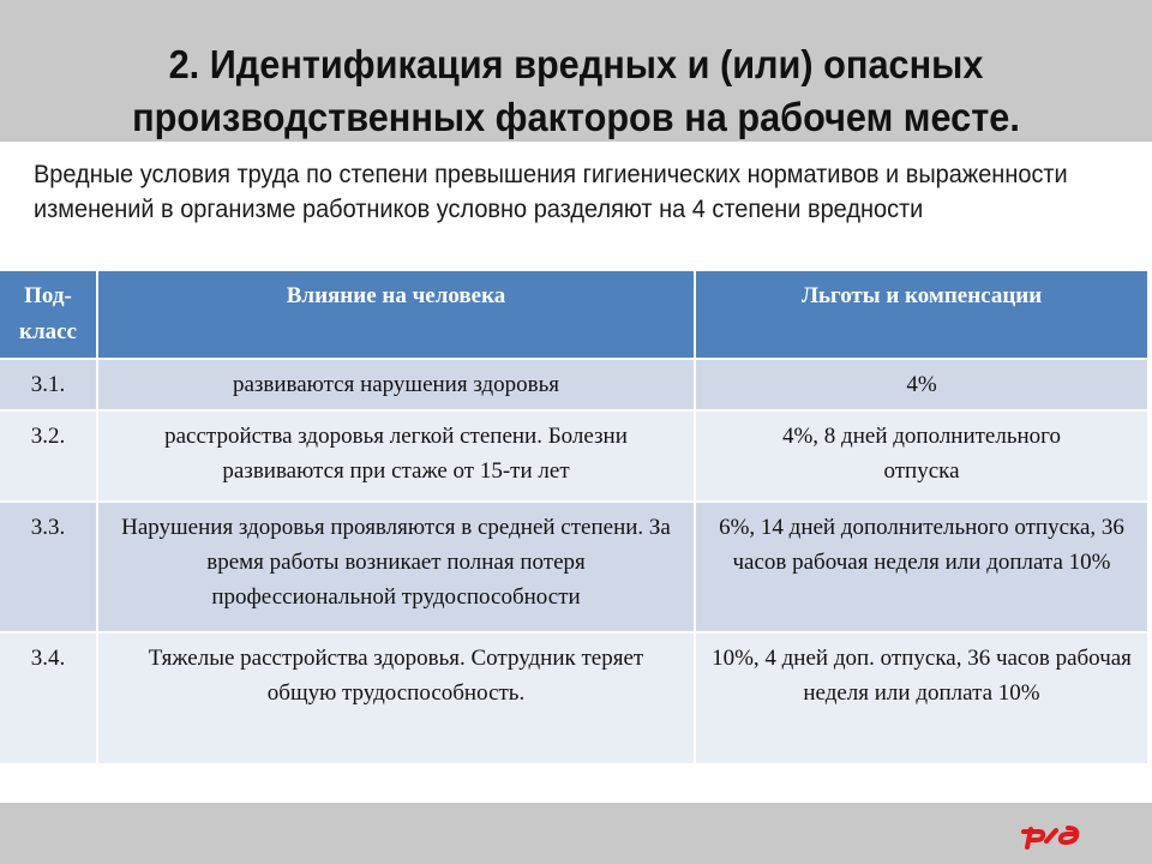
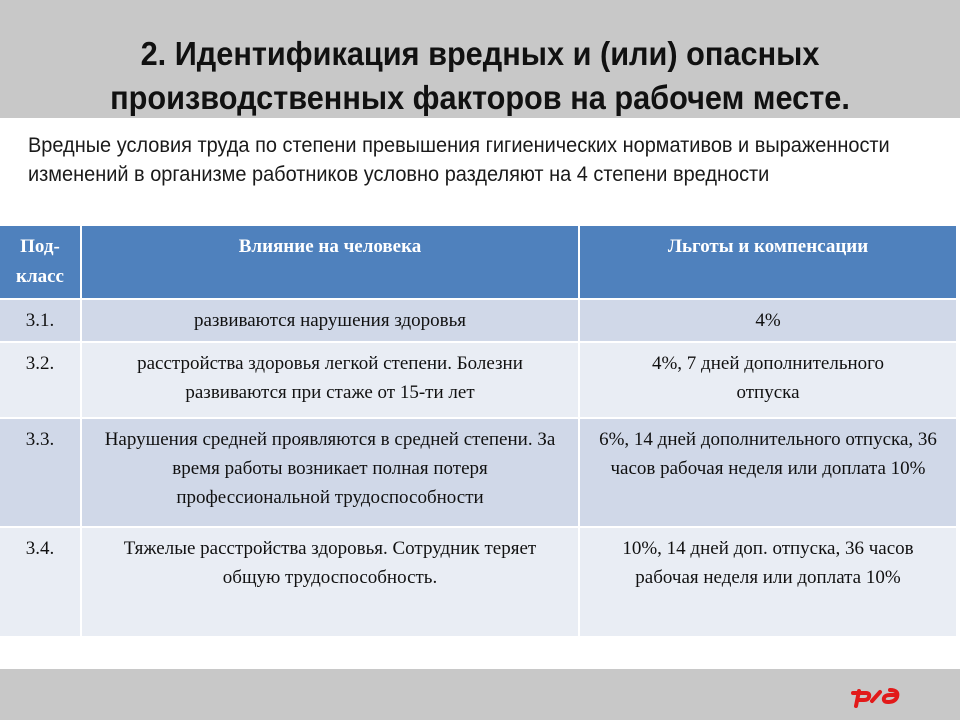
  2. Идентификация вредных и (или) опасных
  производственных факторов на рабочем месте.
  Вредные условия труда по степени превышения гигиенических нормативов и выраженности изменений в организме работников условно разделяют на 4 степени вредности
  Под-класс	Влияние на человека	Льготы и компенсации
  3.1.	развиваются нарушения здоровья	4%
- 3.2.	расстройства здоровья легкой степени. Болезни развиваются при стаже от 15-ти лет	4%, 8 дней дополнительного отпуска
+ 3.2.	расстройства здоровья легкой степени. Болезни развиваются при стаже от 15-ти лет	4%, 7 дней дополнительного отпуска
- 3.3.	Нарушения здоровья проявляются в средней степени. За время работы возникает полная потеря профессиональной трудоспособности	6%, 14 дней дополнительного отпуска, 36 часов рабочая неделя или доплата 10%
+ 3.3.	Нарушения средней проявляются в средней степени. За время работы возникает полная потеря профессиональной трудоспособности	6%, 14 дней дополнительного отпуска, 36 часов рабочая неделя или доплата 10%
- 3.4.	Тяжелые расстройства здоровья. Сотрудник теряет общую трудоспособность.	10%, 4 дней доп. отпуска, 36 часов рабочая неделя или доплата 10%
+ 3.4.	Тяжелые расстройства здоровья. Сотрудник теряет общую трудоспособность.	10%, 14 дней доп. отпуска, 36 часов рабочая неделя или доплата 10%
